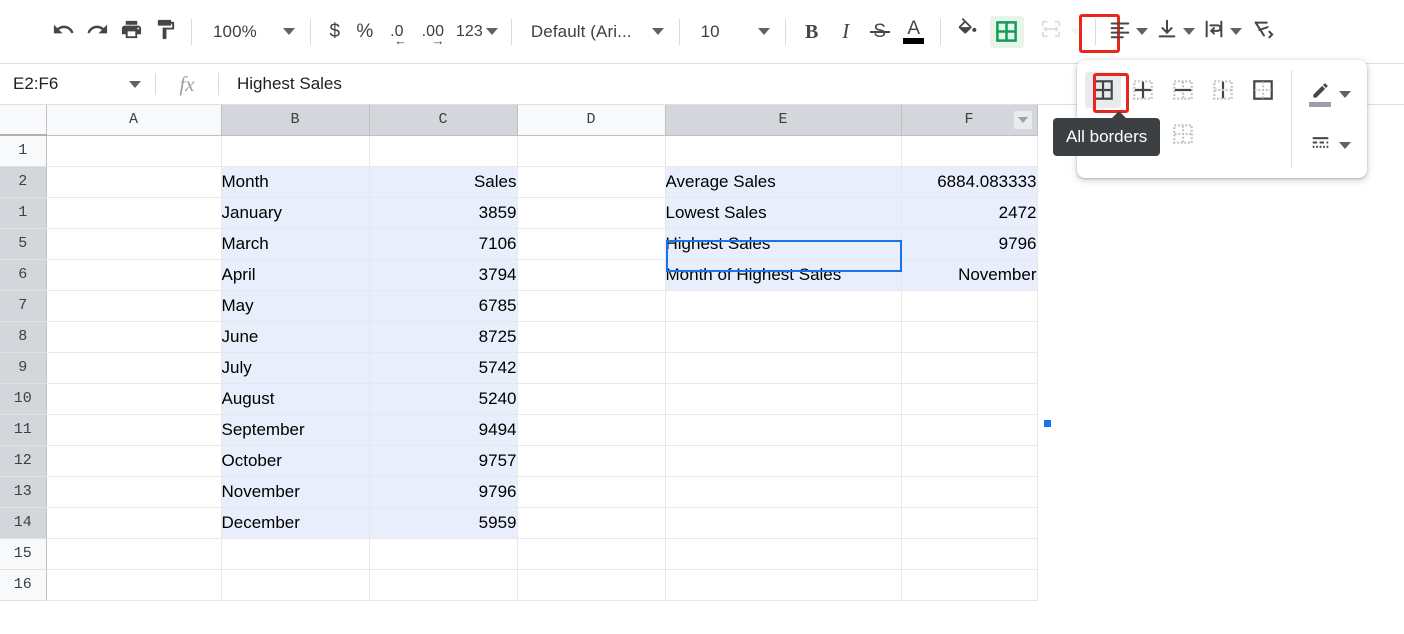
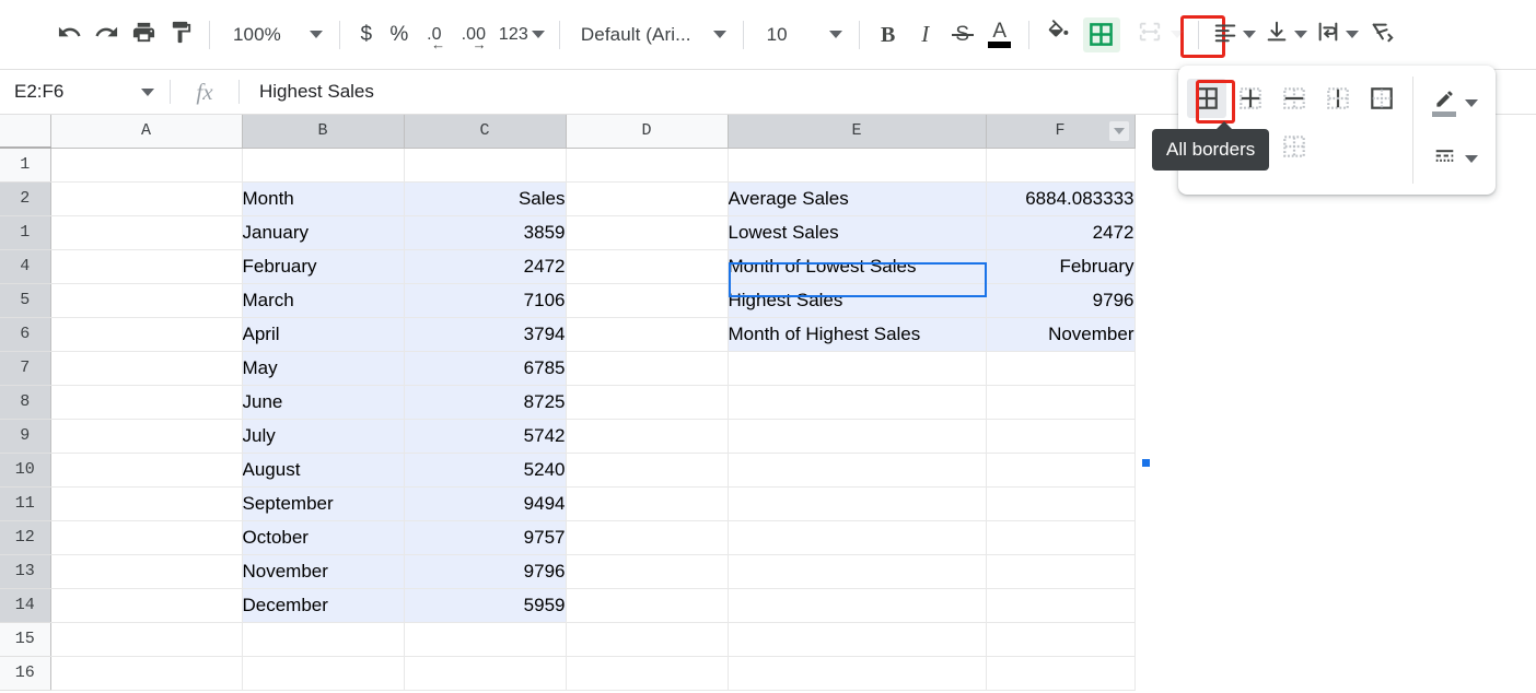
  100%
  $
  %
  .0
  ←
  .00
  →
  123
  Default (Ari...
  10
  B
  I
  A
  All borders
  E2:F6
  fx
  Highest Sales
  	A	B	C	D	E	F
  1
  2		Month	Sales		Average Sales	6884.083333
  1		January	3859		Lowest Sales	2472
+ 4		February	2472		Month of Lowest Sales	February
  5		March	7106		Highest Sales	9796
  6		April	3794		Month of Highest Sales	November
  7		May	6785
  8		June	8725
  9		July	5742
  10		August	5240
  11		September	9494
  12		October	9757
  13		November	9796
  14		December	5959
  15
  16
